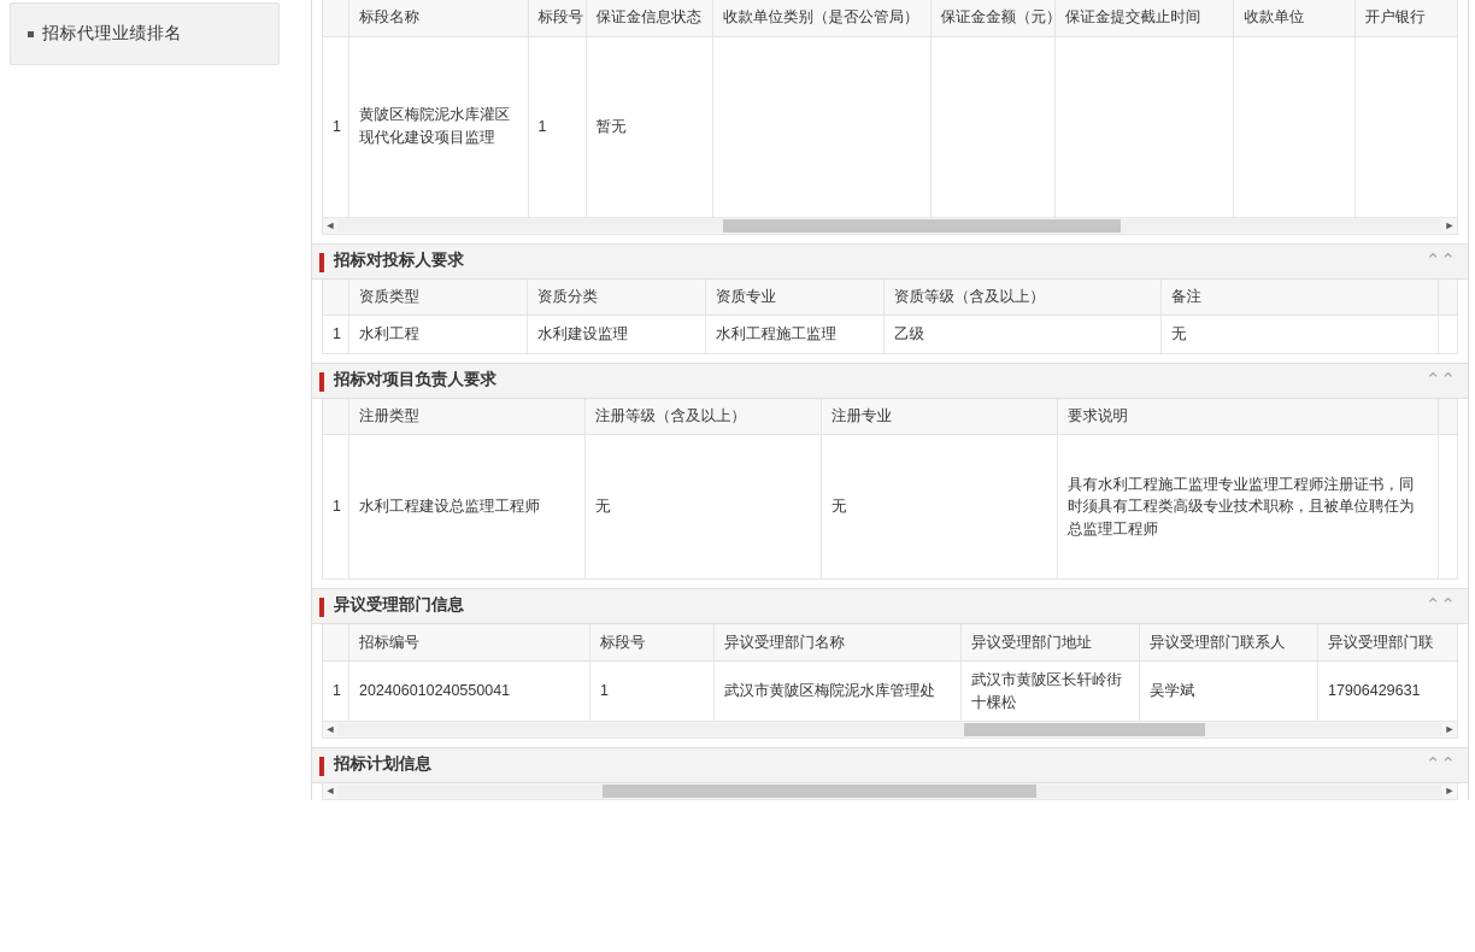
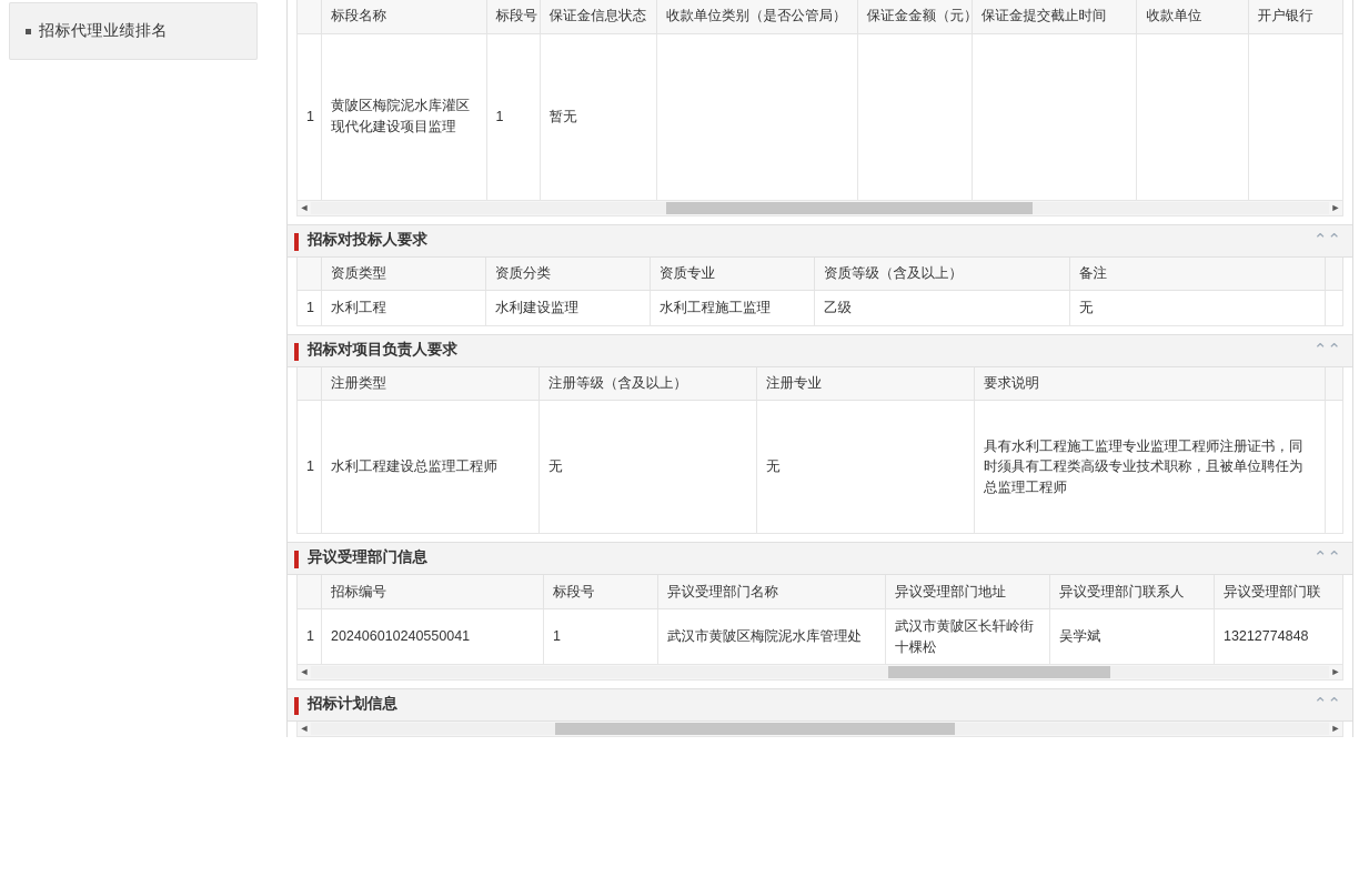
  招标代理业绩排名
  	标段名称	标段号	保证金信息状态	收款单位类别（是否公管局）	保证金金额（元）	保证金提交截止时间	收款单位	开户银行
  1	黄陂区梅院泥水库灌区现代化建设项目监理	1	暂无
  ◄
  ►
  招标对投标人要求
  ⌃⌃
  	资质类型	资质分类	资质专业	资质等级（含及以上）	备注
  1	水利工程	水利建设监理	水利工程施工监理	乙级	无
  招标对项目负责人要求
  ⌃⌃
  	注册类型	注册等级（含及以上）	注册专业	要求说明
  1	水利工程建设总监理工程师	无	无	具有水利工程施工监理专业监理工程师注册证书，同时须具有工程类高级专业技术职称，且被单位聘任为总监理工程师
  异议受理部门信息
  ⌃⌃
  	招标编号	标段号	异议受理部门名称	异议受理部门地址	异议受理部门联系人	异议受理部门联
- 1	202406010240550041	1	武汉市黄陂区梅院泥水库管理处	武汉市黄陂区长轩岭街十棵松	吴学斌	17906429631
+ 1	202406010240550041	1	武汉市黄陂区梅院泥水库管理处	武汉市黄陂区长轩岭街十棵松	吴学斌	13212774848
  ◄
  ►
  招标计划信息
  ⌃⌃
  ◄
  ►
